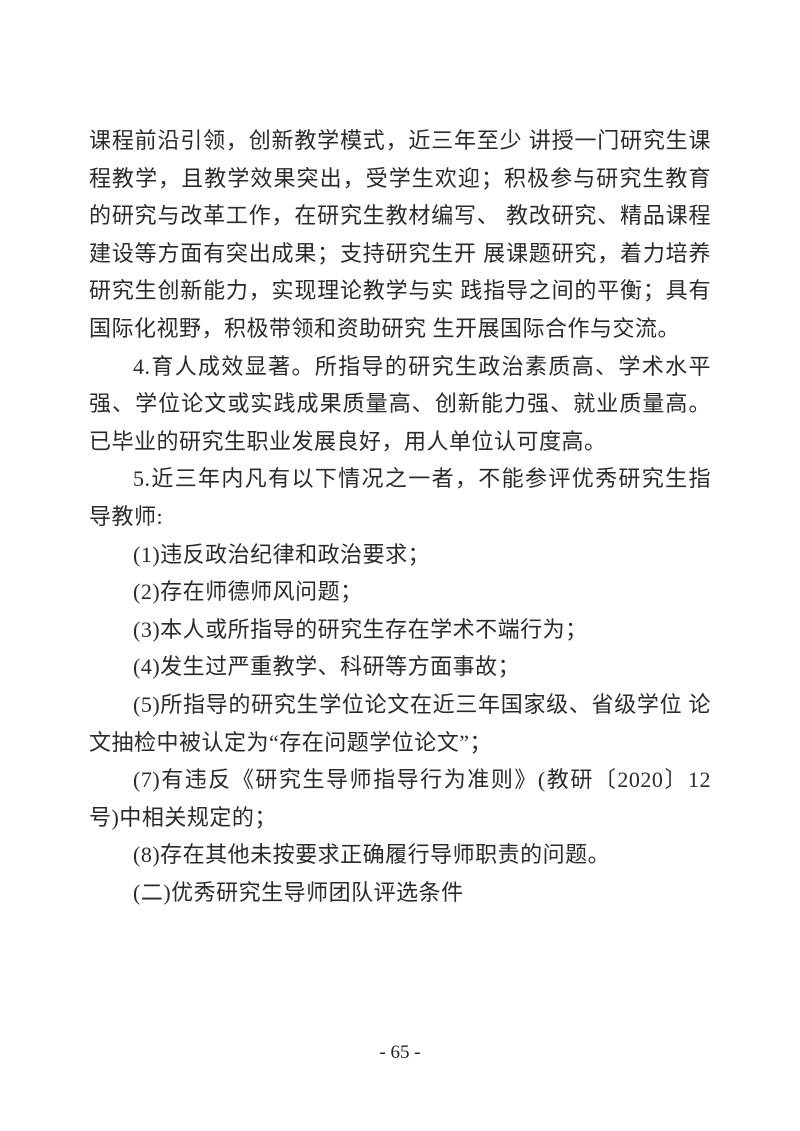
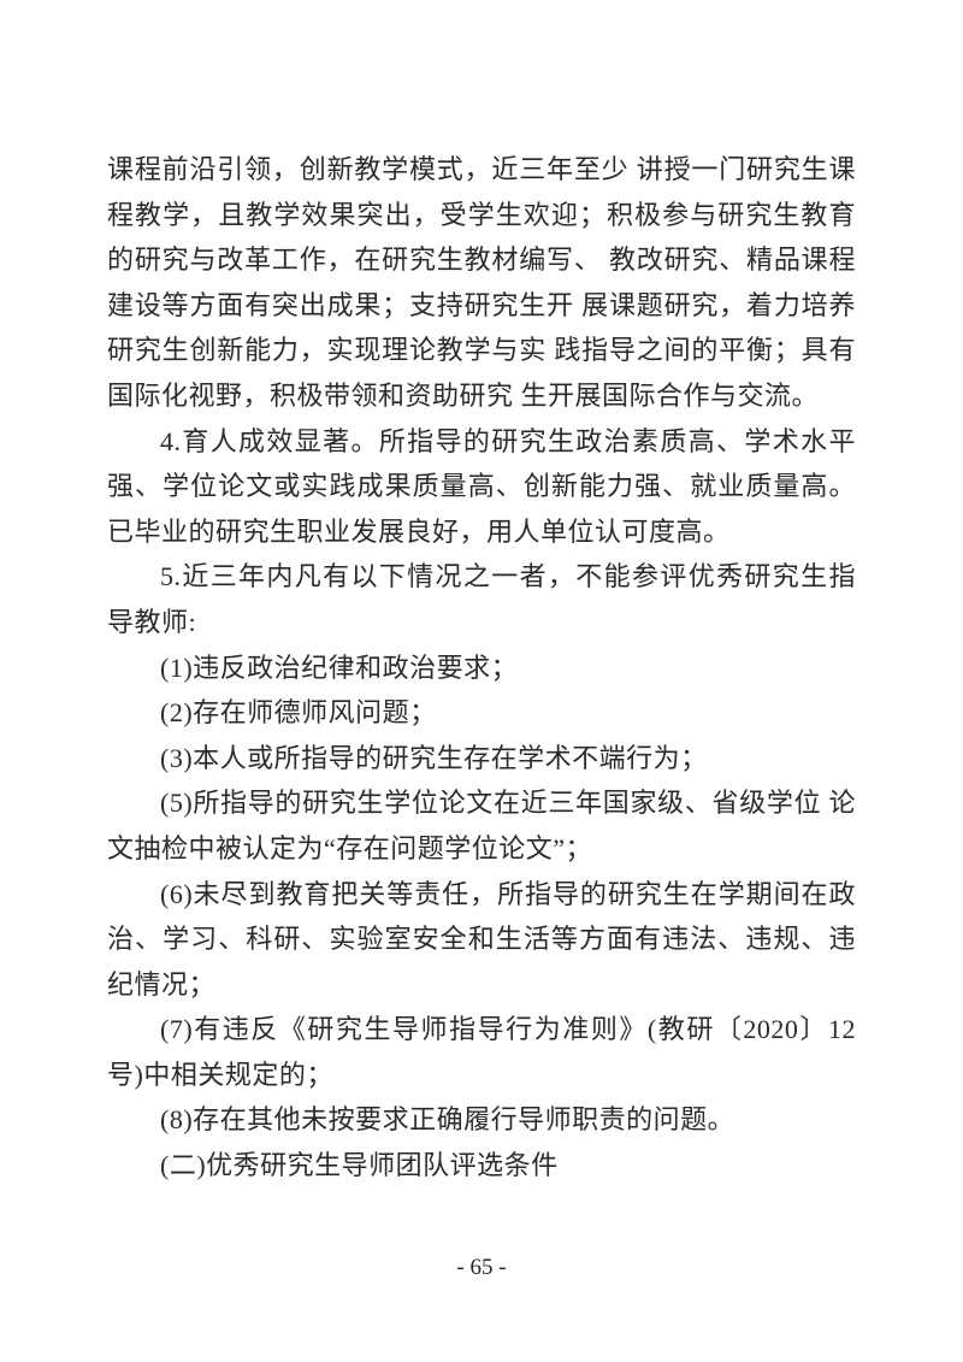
  课程前沿引领，创新教学模式，近三年至少 讲授一门研究生课程教学，且教学效果突出，受学生欢迎；积极参与研究生教育的研究与改革工作，在研究生教材编写、 教改研究、精品课程建设等方面有突出成果；支持研究生开 展课题研究，着力培养研究生创新能力，实现理论教学与实 践指导之间的平衡；具有国际化视野，积极带领和资助研究 生开展国际合作与交流。
  4.育人成效显著。所指导的研究生政治素质高、学术水平强、学位论文或实践成果质量高、创新能力强、就业质量高。 已毕业的研究生职业发展良好，用人单位认可度高。
  5.近三年内凡有以下情况之一者，不能参评优秀研究生指 导教师:
  (1)违反政治纪律和政治要求；
  (2)存在师德师风问题；
  (3)本人或所指导的研究生存在学术不端行为；
- (4)发生过严重教学、科研等方面事故；
  (5)所指导的研究生学位论文在近三年国家级、省级学位 论文抽检中被认定为“存在问题学位论文”；
+ (6)未尽到教育把关等责任，所指导的研究生在学期间在政治、学习、科研、实验室安全和生活等方面有违法、违规、违纪情况；
  (7)有违反《研究生导师指导行为准则》(教研〔2020〕12 号)中相关规定的；
  (8)存在其他未按要求正确履行导师职责的问题。
  (二)优秀研究生导师团队评选条件
  - 65 -
